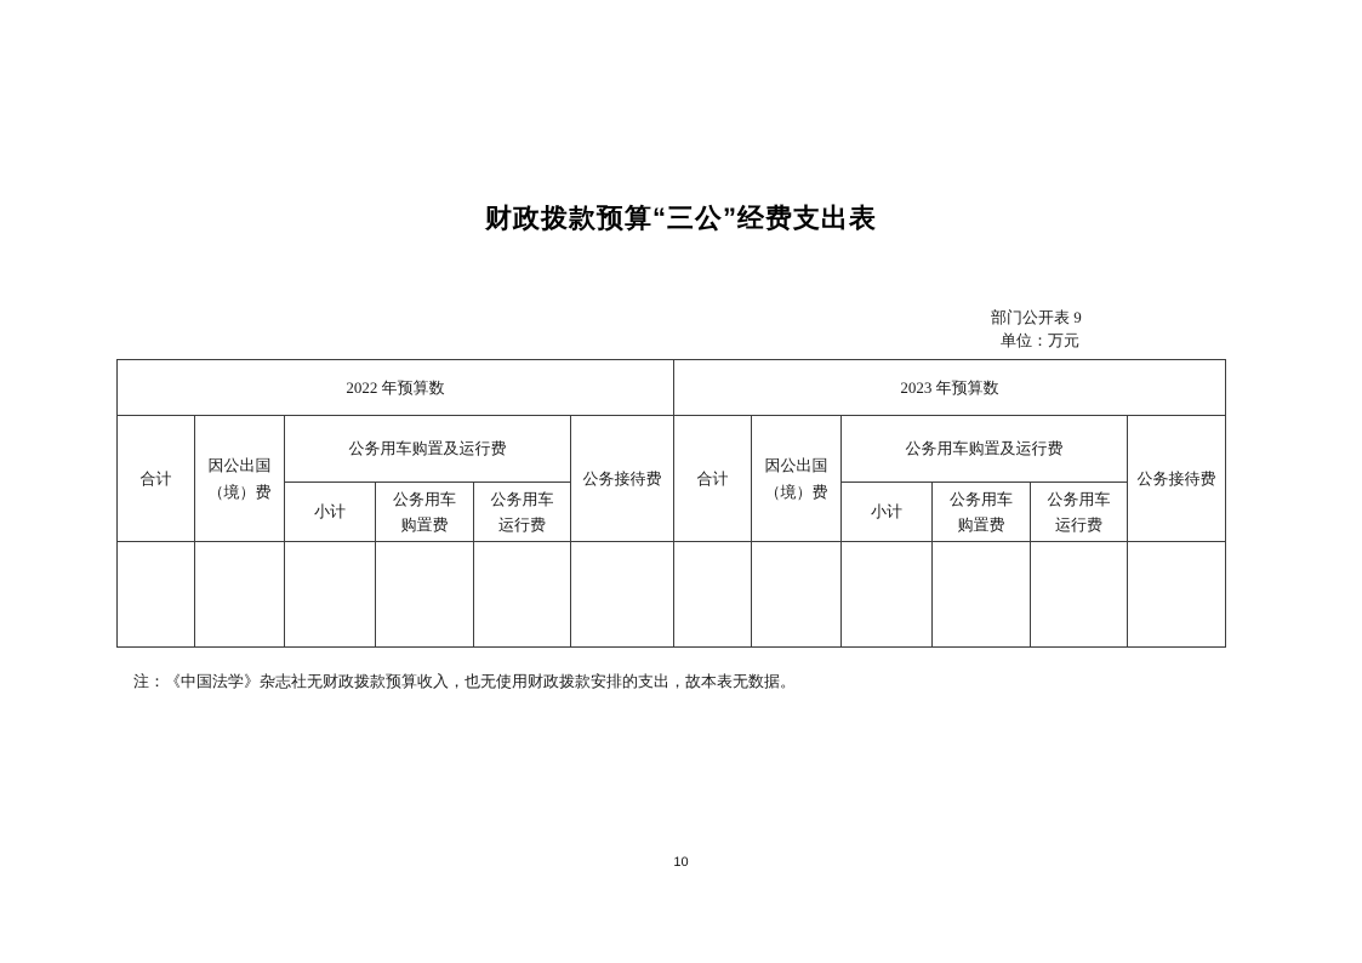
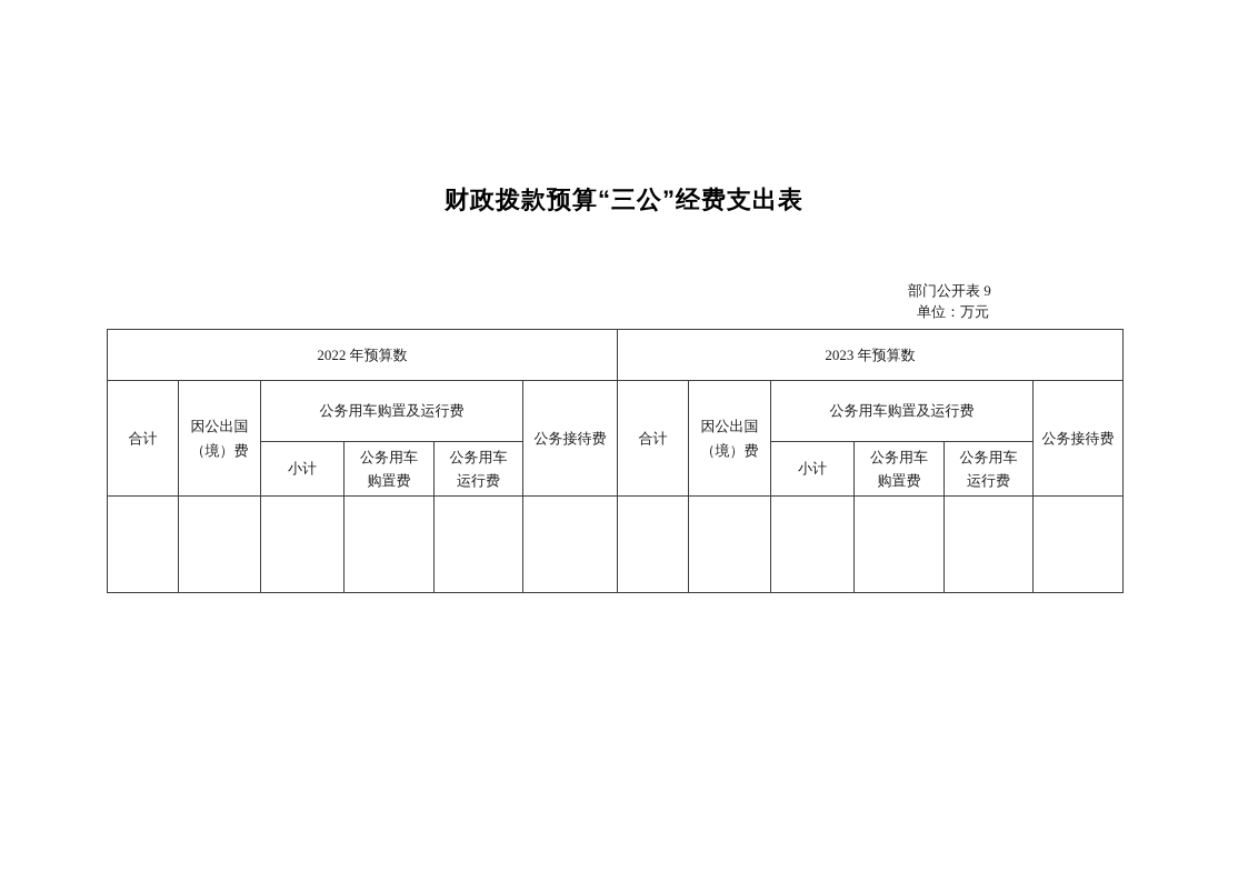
  财政拨款预算“三公”经费支出表
  部门公开表 9
  单位：万元
  2022 年预算数	2023 年预算数
  合计	因公出国 （境）费	公务用车购置及运行费	公务接待费	合计	因公出国 （境）费	公务用车购置及运行费	公务接待费
  小计	公务用车 购置费	公务用车 运行费	小计	公务用车 购置费	公务用车 运行费
- 注：《中国法学》杂志社无财政拨款预算收入，也无使用财政拨款安排的支出，故本表无数据。
- 10
